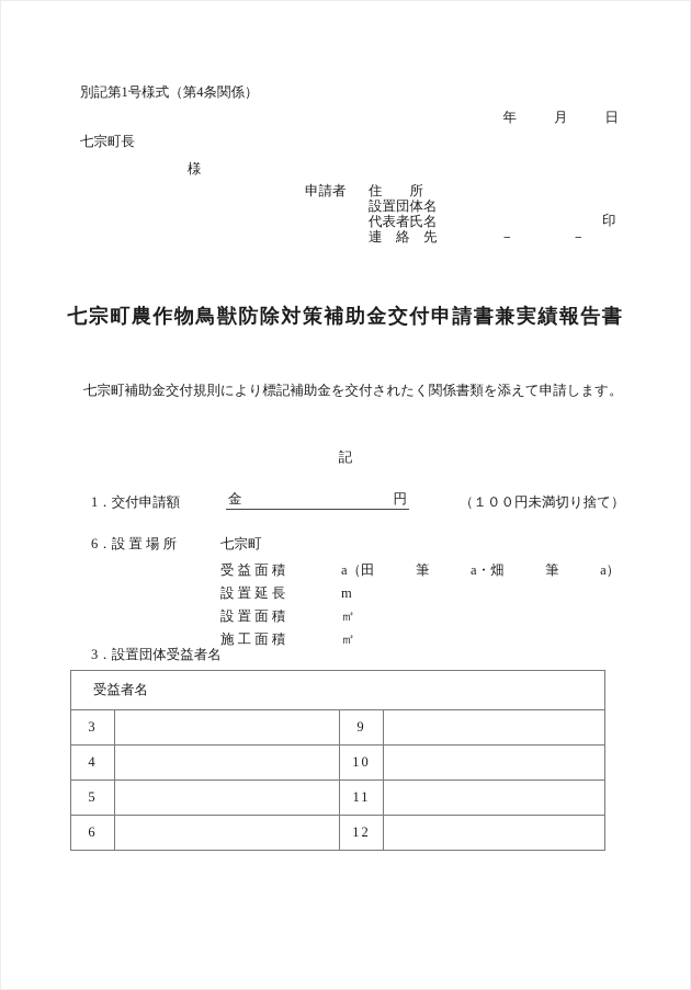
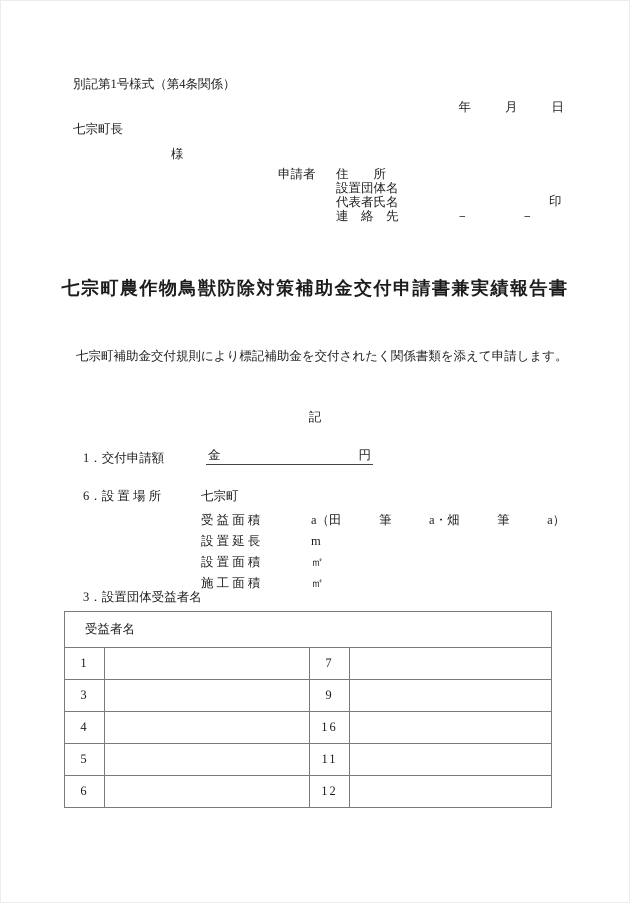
  別記第1号様式（第4条関係）
  年
  月
  日
  七宗町長
  様
  申請者
  住 所
  設置団体名
  代表者氏名
  印
  連 絡 先
  －
  －
  七宗町農作物鳥獣防除対策補助金交付申請書兼実績報告書
  七宗町補助金交付規則により標記補助金を交付されたく関係書類を添えて申請します。
  記
  1．交付申請額
  金
  円
- （１００円未満切り捨て）
  6．設 置 場 所
  七宗町
  受 益 面 積
  a（田 筆 a・畑 筆 a）
  設 置 延 長
  m
  設 置 面 積
  ㎡
  施 工 面 積
  ㎡
  3．設置団体受益者名
  受益者名
+ 1		7
  3		9
- 4		10
+ 4		16
  5		11
  6		12
